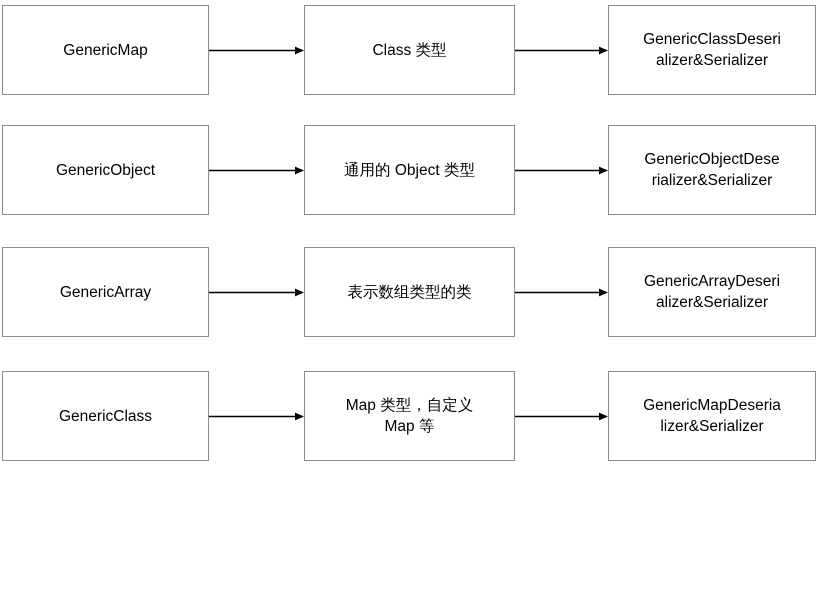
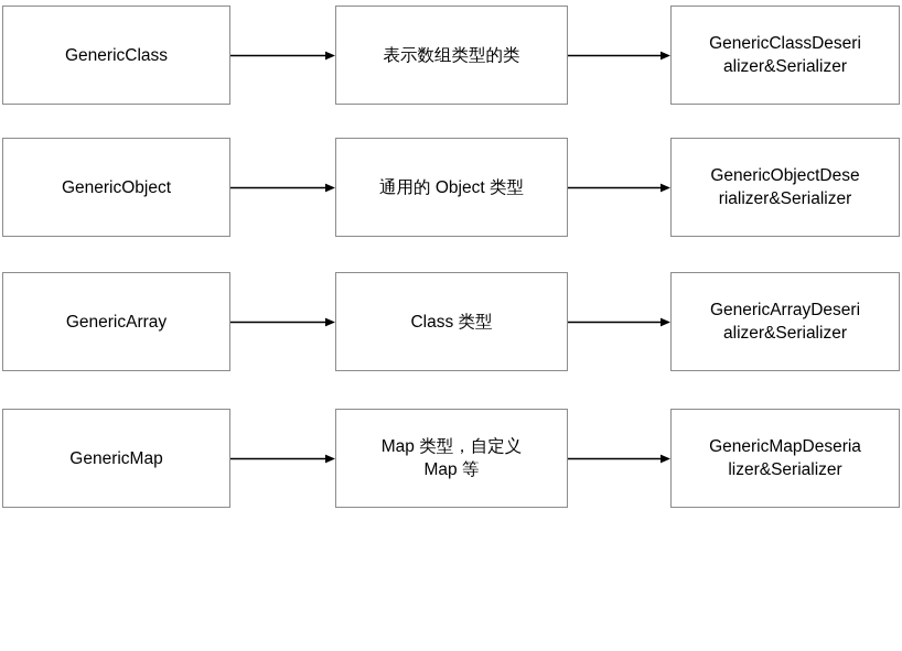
- GenericMap
+ GenericClass
- Class 类型
+ 表示数组类型的类
  GenericClassDeseri
  alizer&Serializer
  GenericObject
  通用的 Object 类型
  GenericObjectDese
  rializer&Serializer
  GenericArray
- 表示数组类型的类
+ Class 类型
  GenericArrayDeseri
  alizer&Serializer
- GenericClass
+ GenericMap
  Map 类型，自定义
  Map 等
  GenericMapDeseria
  lizer&Serializer
